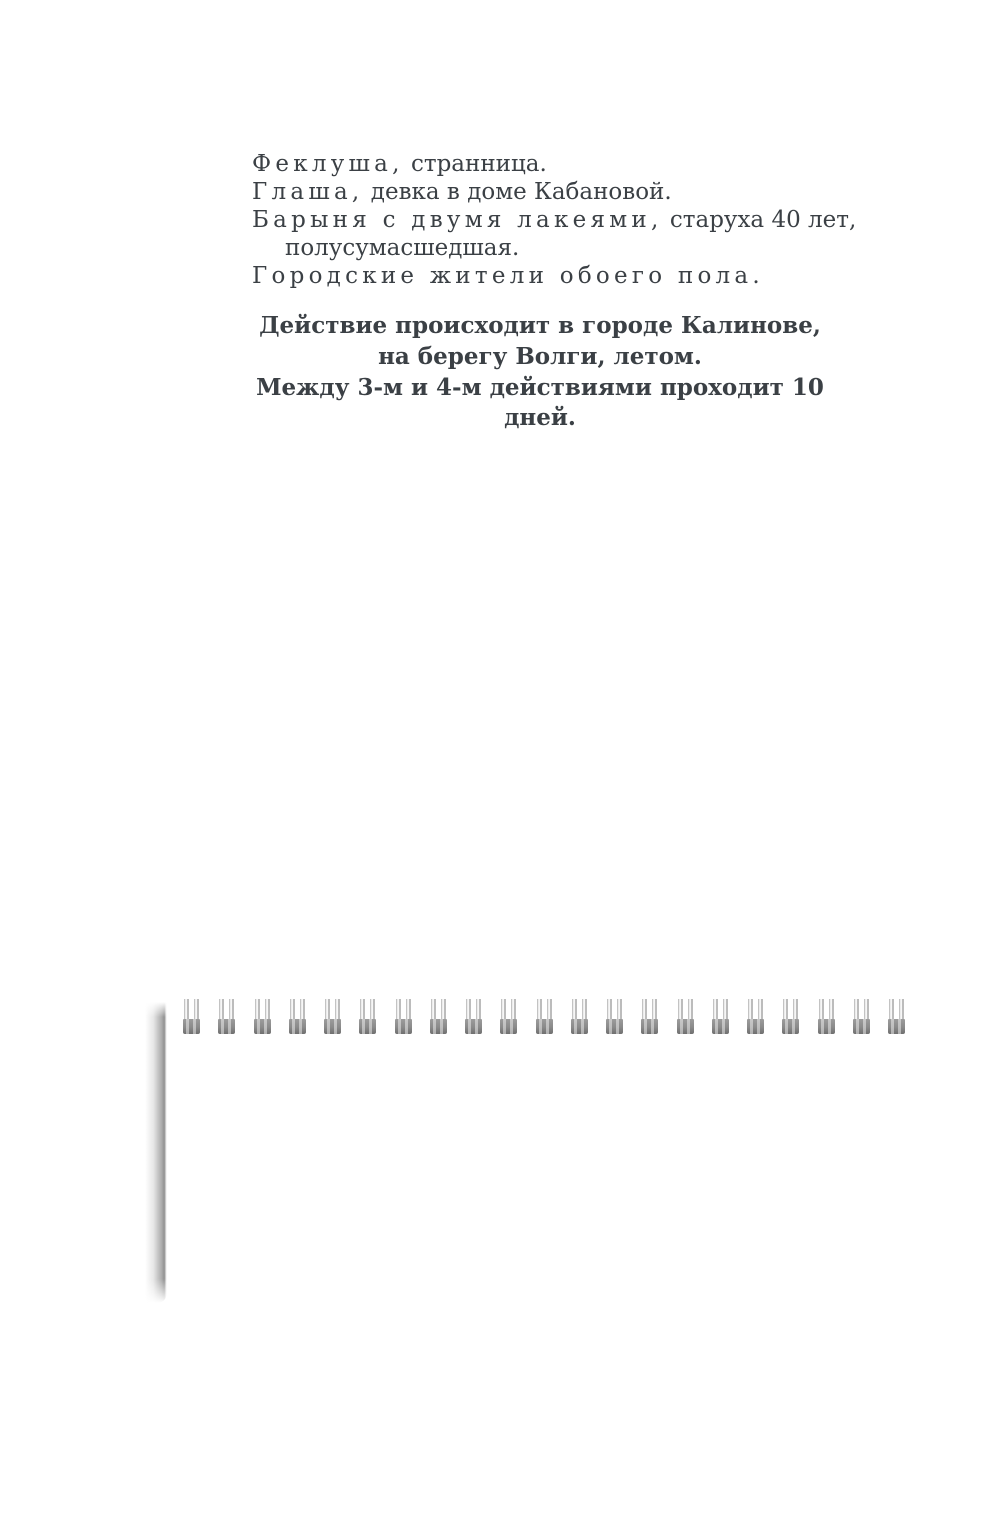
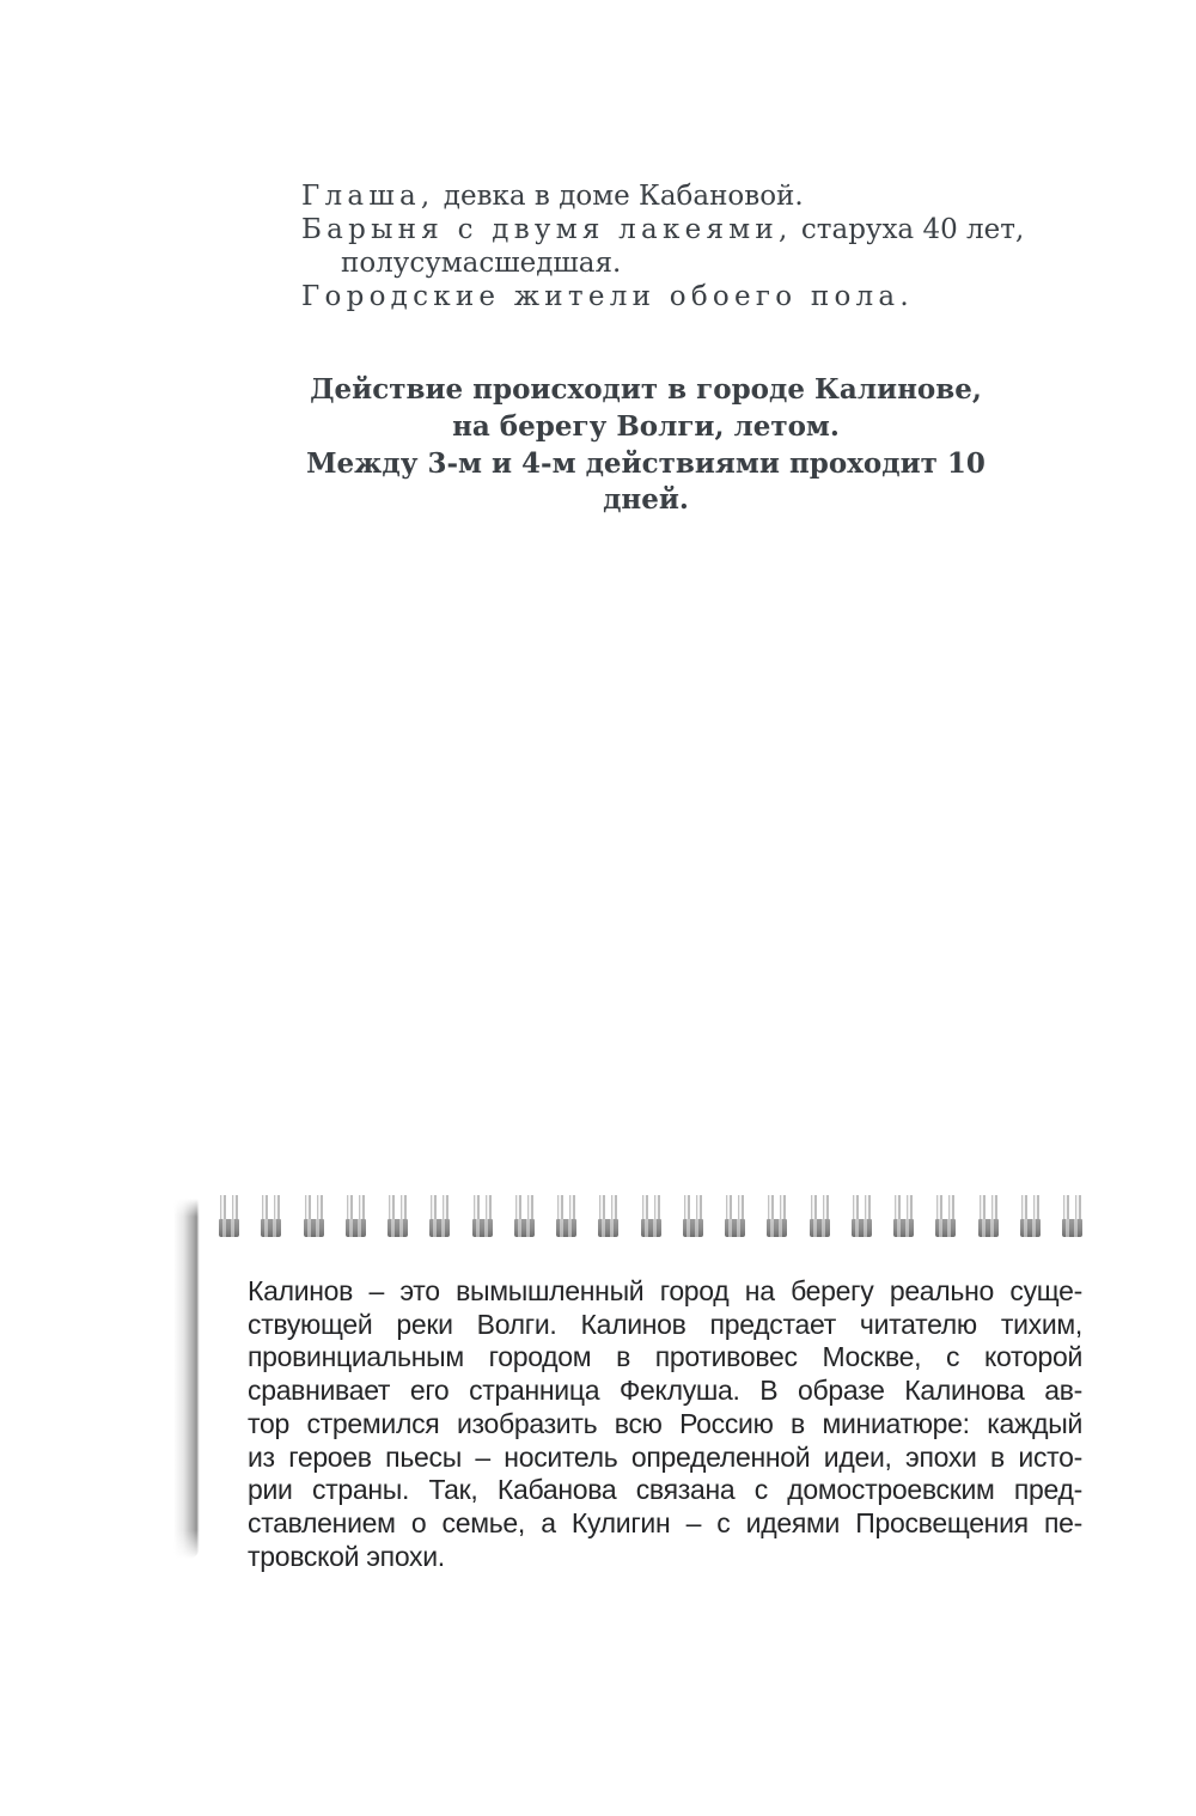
- Феклуша, странница.
  Глаша, девка в доме Кабановой.
  Барыня с двумя лакеями, старуха 40 лет,
  полусумасшедшая.
  Городские жители обоего пола.
  Действие происходит в городе Калинове,
  на берегу Волги, летом.
  Между 3-м и 4-м действиями проходит 10 дней.
+ Калинов – это вымышленный город на берегу реально суще-
+ ствующей реки Волги. Калинов предстает читателю тихим,
+ провинциальным городом в противовес Москве, с которой
+ сравнивает его странница Феклуша. В образе Калинова ав-
+ тор стремился изобразить всю Россию в миниатюре: каждый
+ из героев пьесы – носитель определенной идеи, эпохи в исто-
+ рии страны. Так, Кабанова связана с домостроевским пред-
+ ставлением о семье, а Кулигин – с идеями Просвещения пе-
+ тровской эпохи.
